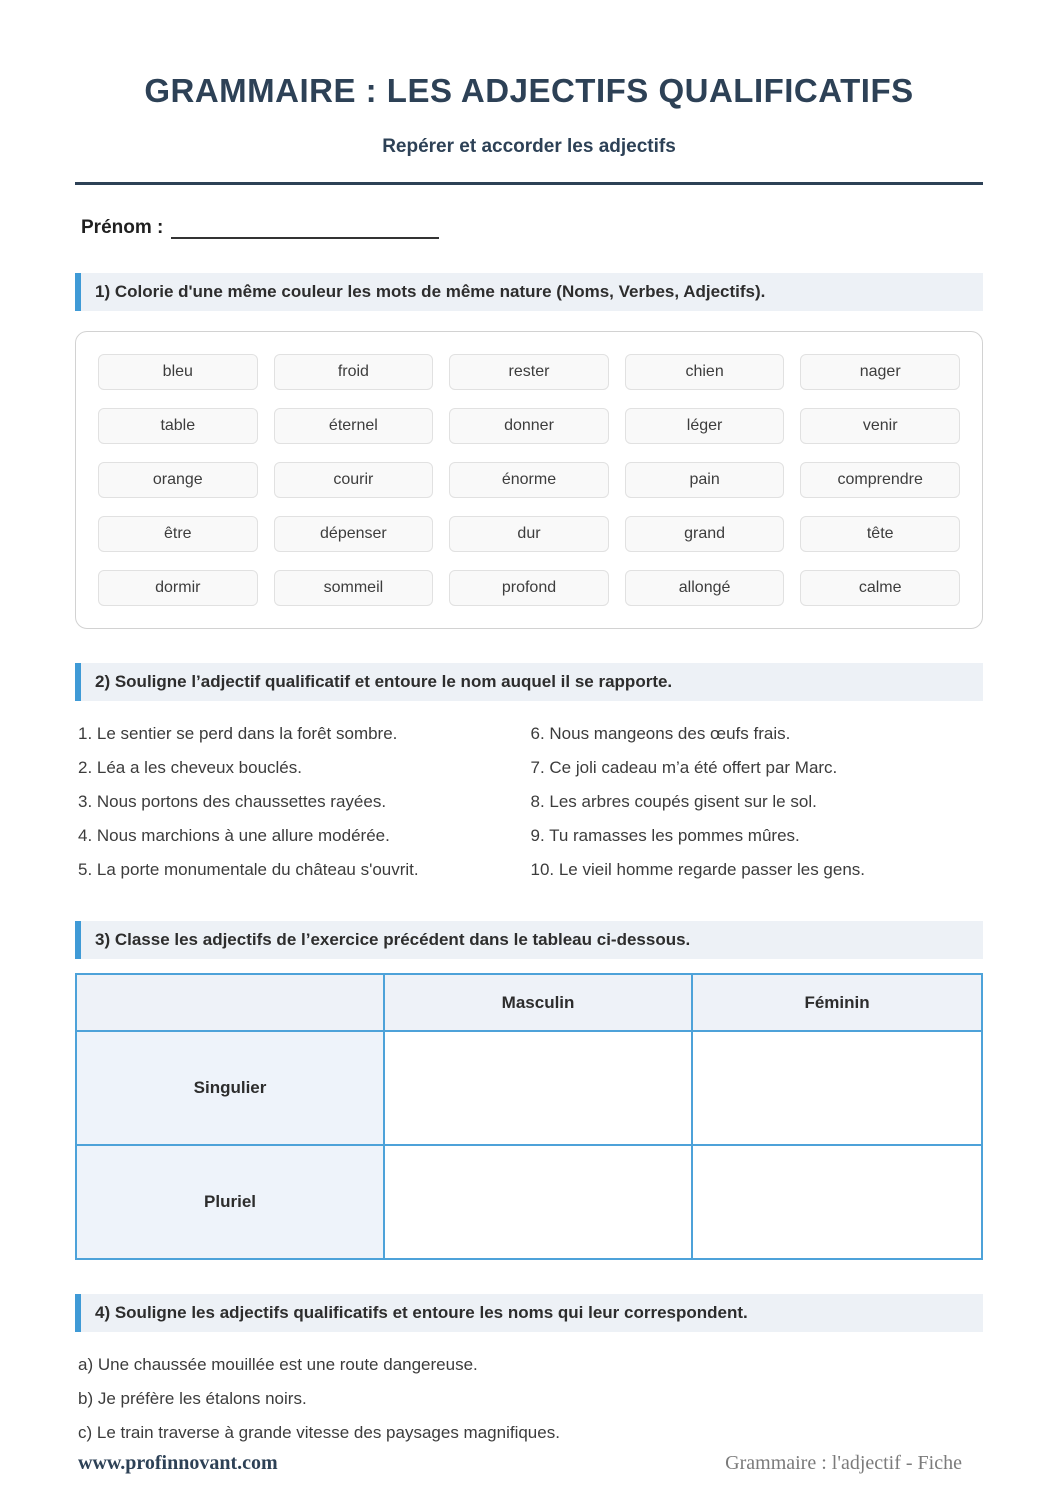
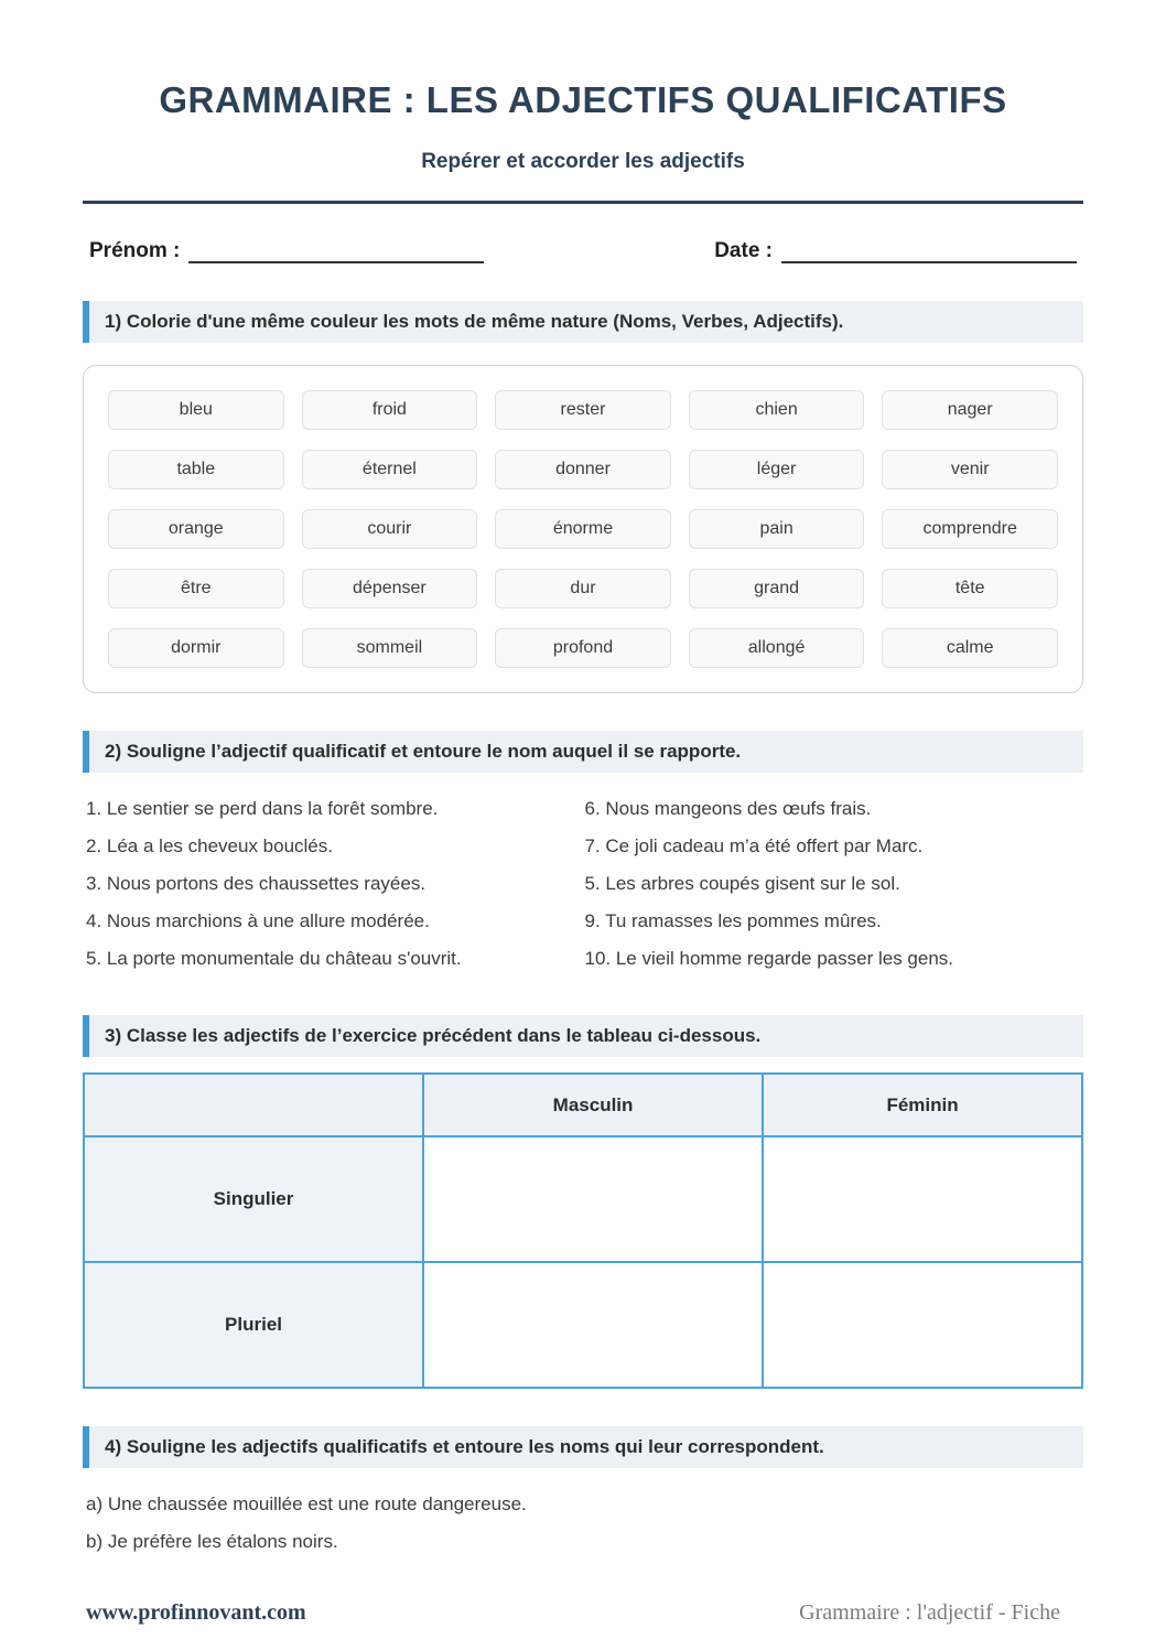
  GRAMMAIRE : LES ADJECTIFS QUALIFICATIFS
  Repérer et accorder les adjectifs
  Prénom :
+ Date :
  1) Colorie d'une même couleur les mots de même nature (Noms, Verbes, Adjectifs).
  bleu
  froid
  rester
  chien
  nager
  table
  éternel
  donner
  léger
  venir
  orange
  courir
  énorme
  pain
  comprendre
  être
  dépenser
  dur
  grand
  tête
  dormir
  sommeil
  profond
  allongé
  calme
  2) Souligne l’adjectif qualificatif et entoure le nom auquel il se rapporte.
  1. Le sentier se perd dans la forêt sombre.
  2. Léa a les cheveux bouclés.
  3. Nous portons des chaussettes rayées.
  4. Nous marchions à une allure modérée.
  5. La porte monumentale du château s'ouvrit.
  6. Nous mangeons des œufs frais.
  7. Ce joli cadeau m’a été offert par Marc.
- 8. Les arbres coupés gisent sur le sol.
+ 5. Les arbres coupés gisent sur le sol.
  9. Tu ramasses les pommes mûres.
  10. Le vieil homme regarde passer les gens.
  3) Classe les adjectifs de l’exercice précédent dans le tableau ci-dessous.
  	Masculin	Féminin
  Singulier
  Pluriel
  4) Souligne les adjectifs qualificatifs et entoure les noms qui leur correspondent.
  a) Une chaussée mouillée est une route dangereuse.
  b) Je préfère les étalons noirs.
- c) Le train traverse à grande vitesse des paysages magnifiques.
  www.profinnovant.com
  Grammaire : l'adjectif - Fiche
